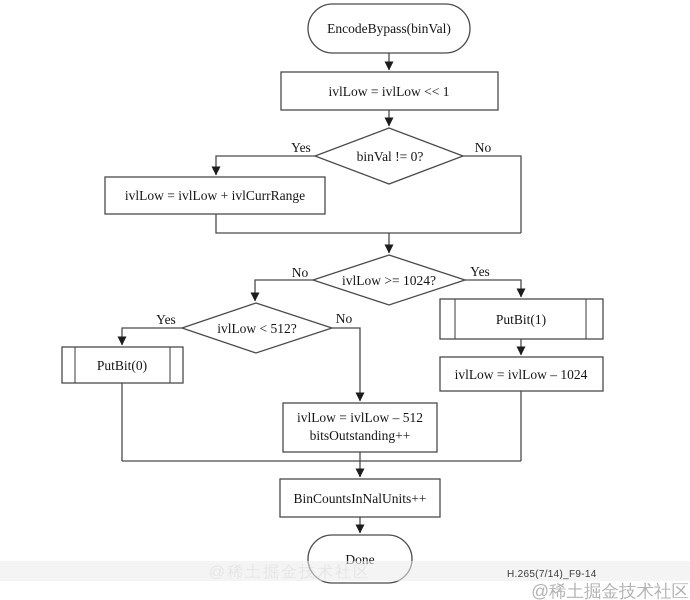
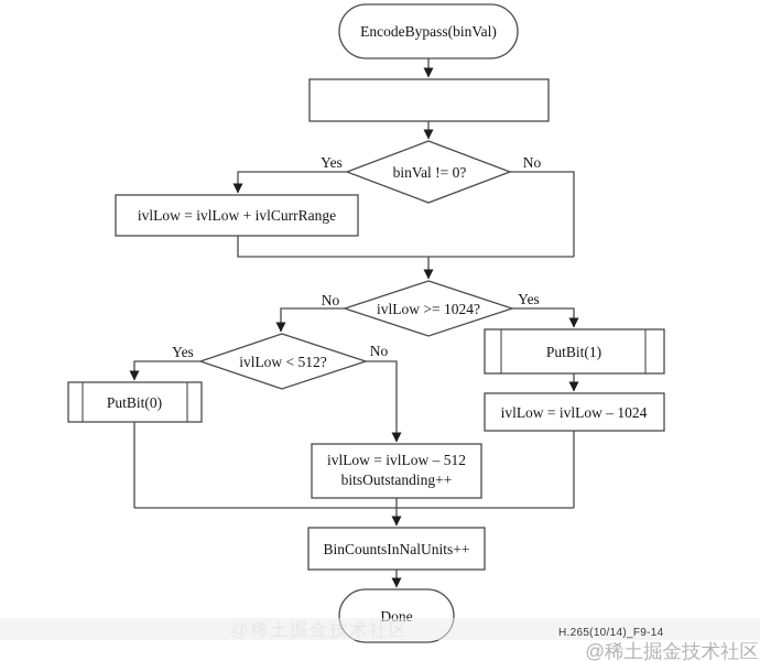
  EncodeBypass(binVal)
- ivlLow = ivlLow << 1
  binVal != 0?
  Yes
  No
  ivlLow = ivlLow + ivlCurrRange
  ivlLow >= 1024?
  No
  Yes
  ivlLow < 512?
  Yes
  No
  PutBit(0)
  PutBit(1)
  ivlLow = ivlLow – 1024
  ivlLow = ivlLow – 512
  bitsOutstanding++
  BinCountsInNalUnits++
  Done
  @稀土掘金技术社区
- H.265(7/14)_F9-14
+ H.265(10/14)_F9-14
  @稀土掘金技术社区
